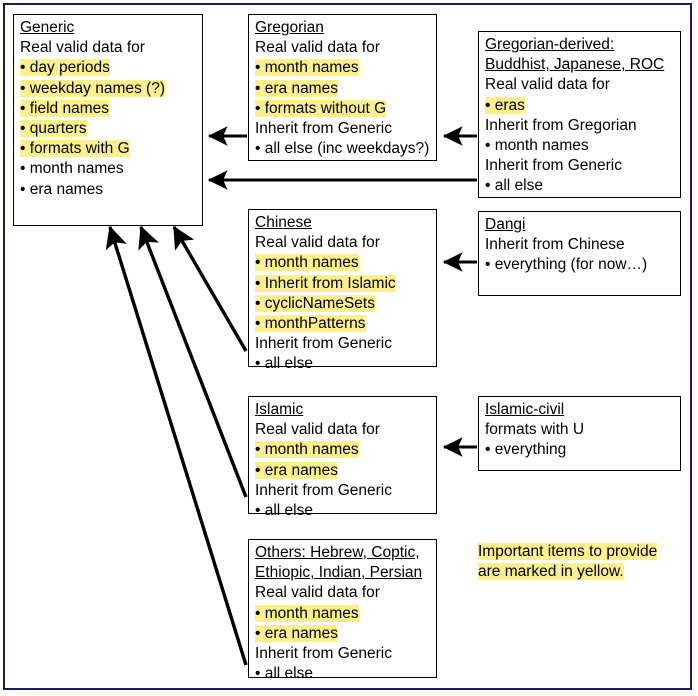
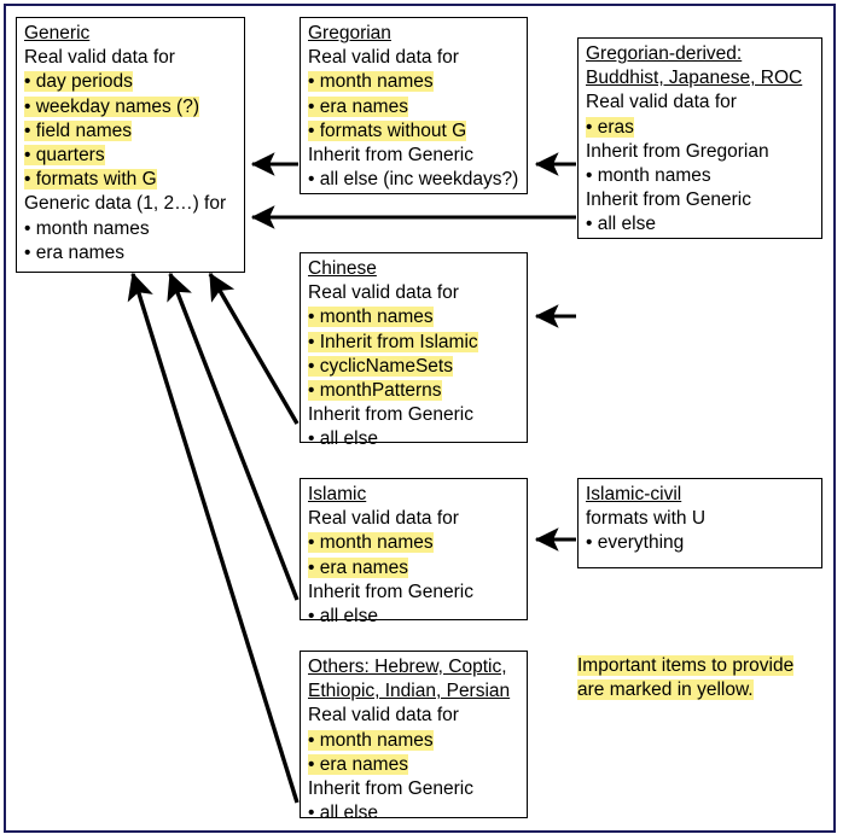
  Generic
  Real valid data for
  • day periods
  • weekday names (?)
  • field names
  • quarters
  • formats with G
+ Generic data (1, 2…) for
  • month names
  • era names
  Gregorian
  Real valid data for
  • month names
  • era names
  • formats without G
  Inherit from Generic
  • all else (inc weekdays?)
  Gregorian-derived:
  Buddhist, Japanese, ROC
  Real valid data for
  • eras
  Inherit from Gregorian
  • month names
  Inherit from Generic
  • all else
  Chinese
  Real valid data for
  • month names
  • Inherit from Islamic
  • cyclicNameSets
  • monthPatterns
  Inherit from Generic
  • all else
- Dangi
- Inherit from Chinese
- • everything (for now…)
  Islamic
  Real valid data for
  • month names
  • era names
  Inherit from Generic
  • all else
  Islamic-civil
  formats with U
  • everything
  Others: Hebrew, Coptic,
  Ethiopic, Indian, Persian
  Real valid data for
  • month names
  • era names
  Inherit from Generic
  • all else
  Important items to provide
  are marked in yellow.
